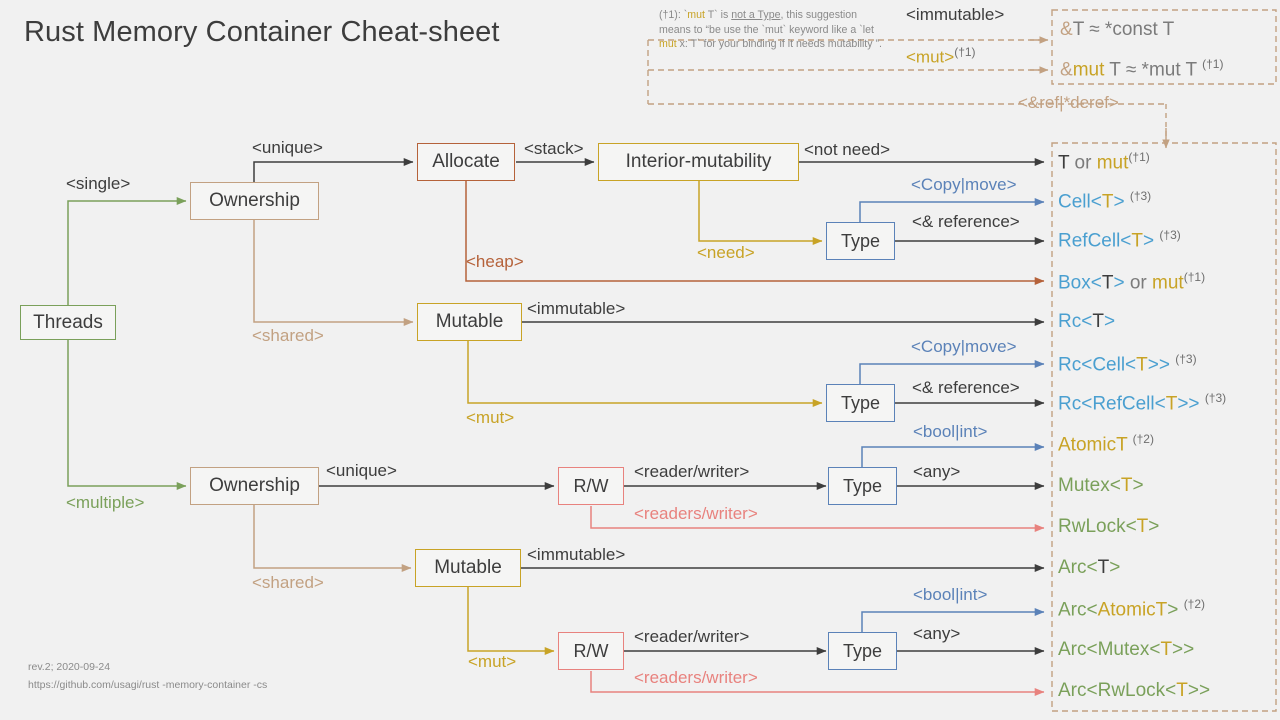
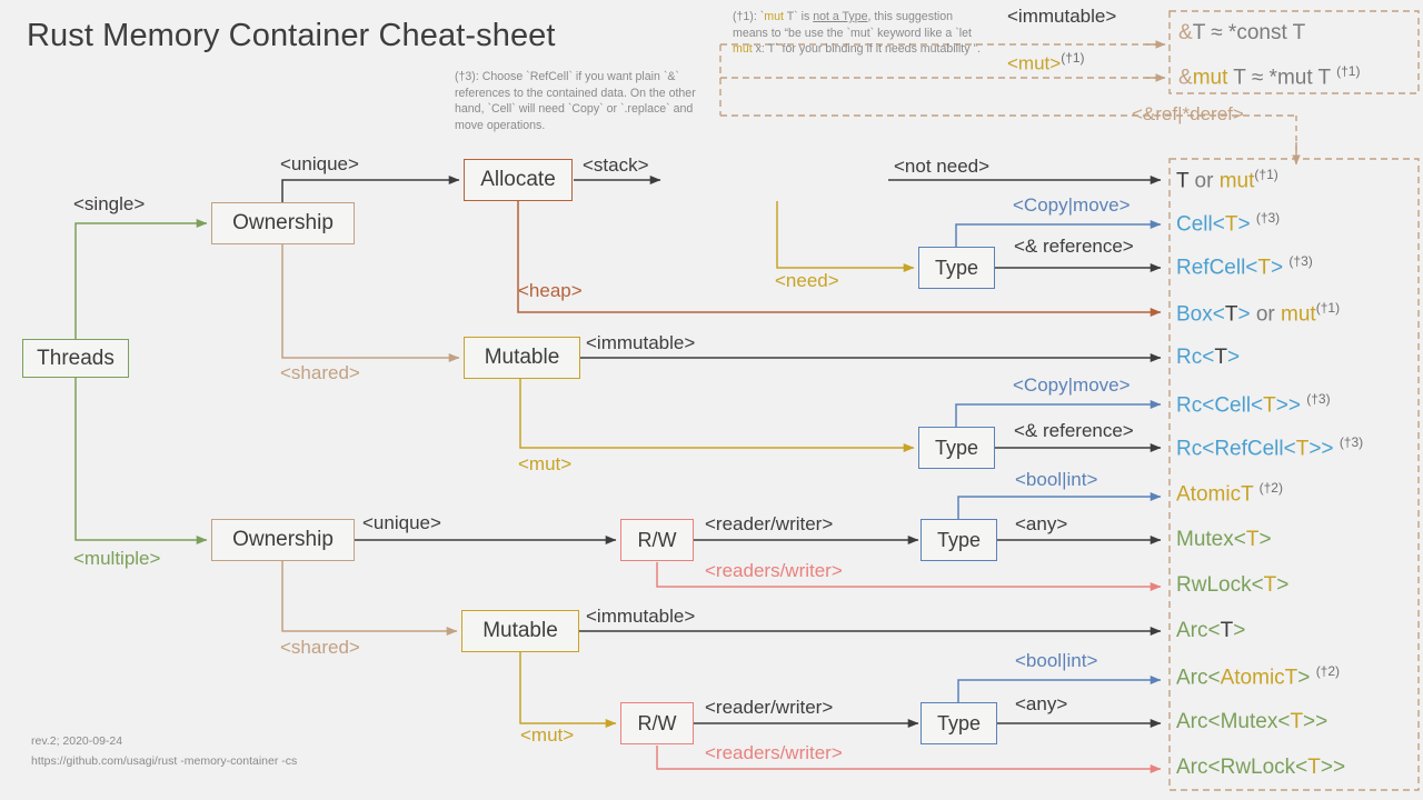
  Rust Memory Container Cheat-sheet
  rev.2; 2020-09-24
  https://github.com/usagi/rust -memory-container -cs
+ (†3): Choose `RefCell` if you want plain `&` references to the contained data. On the other hand, `Cell` will need `Copy` or `.replace` and move operations.
  (†1): `mut T` is not a Type, this suggestion means to “be use the `mut` keyword like a `let mut x: T` for your binding if it needs mutability ”.
  Threads
  Ownership
  Ownership
  Allocate
- Interior-mutability
  Mutable
  Mutable
  Type
  Type
  Type
  Type
  R/W
  R/W
  <single>
  <multiple>
  <unique>
  <shared>
  <unique>
  <shared>
  <stack>
  <heap>
  <not need>
  <need>
  <Copy|move>
  <& reference>
  <Copy|move>
  <& reference>
  <immutable>
  <mut>
  <immutable>
  <mut>
  <reader/writer>
  <readers/writer>
  <reader/writer>
  <readers/writer>
  <bool|int>
  <any>
  <bool|int>
  <any>
  <immutable>
  <mut>(†1)
  <&ref|*deref>
  &T ≈ *const T
  &mut T ≈ *mut T (†1)
  T or mut(†1)
  Cell<T> (†3)
  RefCell<T> (†3)
  Box<T> or mut(†1)
  Rc<T>
  Rc<Cell<T>> (†3)
  Rc<RefCell<T>> (†3)
  AtomicT (†2)
  Mutex<T>
  RwLock<T>
  Arc<T>
  Arc<AtomicT> (†2)
  Arc<Mutex<T>>
  Arc<RwLock<T>>
